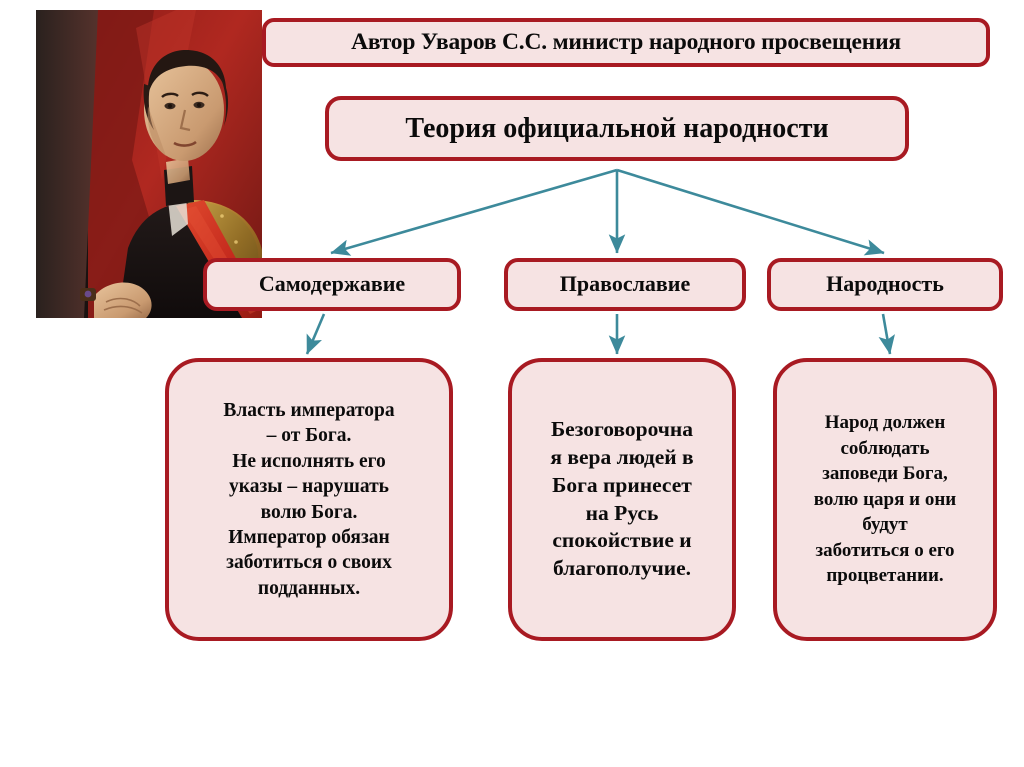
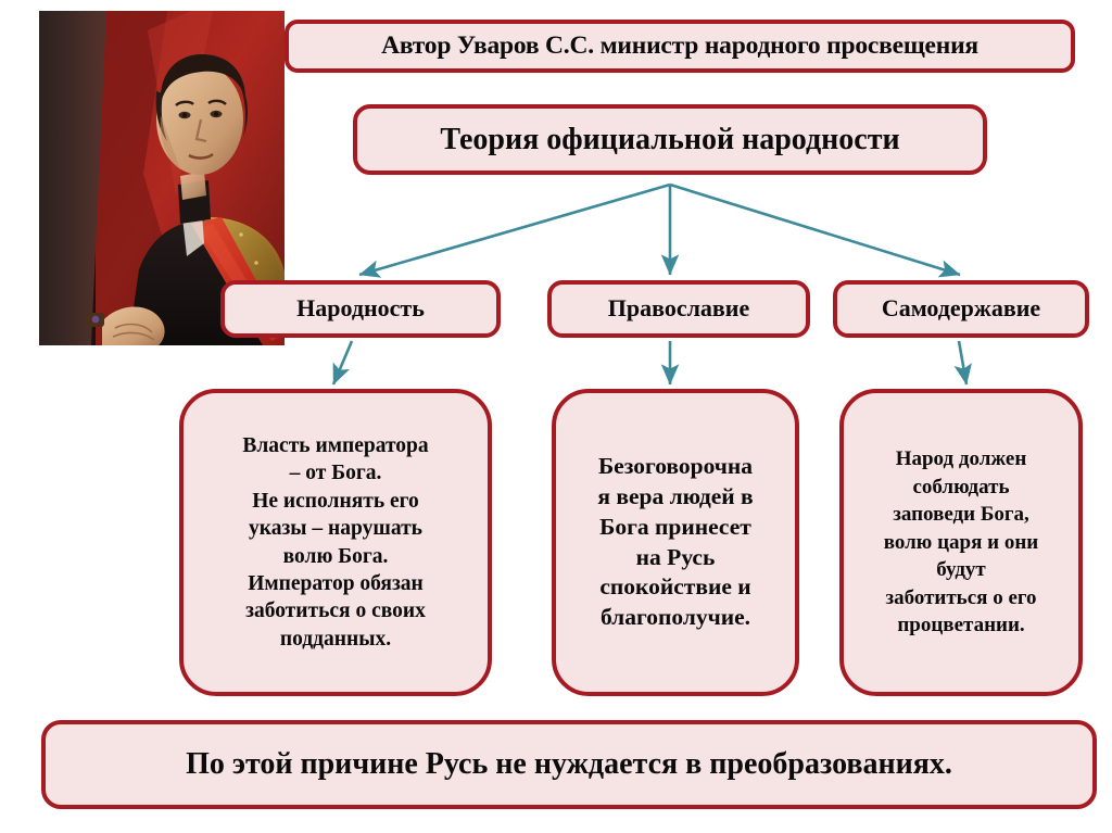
  Автор Уваров С.С. министр народного просвещения
  Теория официальной народности
- Самодержавие
+ Народность
  Православие
- Народность
+ Самодержавие
  Власть императора
  – от Бога.
  Не исполнять его
  указы – нарушать
  волю Бога.
  Император обязан
  заботиться о своих
  подданных.
  Безоговорочна
  я вера людей в
  Бога принесет
  на Русь
  спокойствие и
  благополучие.
  Народ должен
  соблюдать
  заповеди Бога,
  волю царя и они
  будут
  заботиться о его
  процветании.
+ По этой причине Русь не нуждается в преобразованиях.
